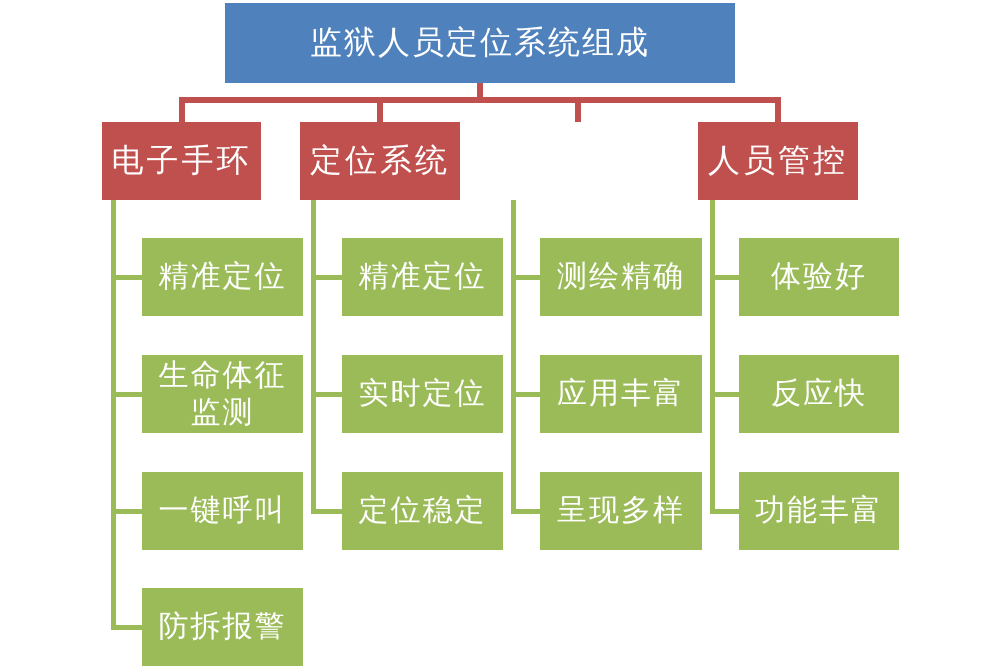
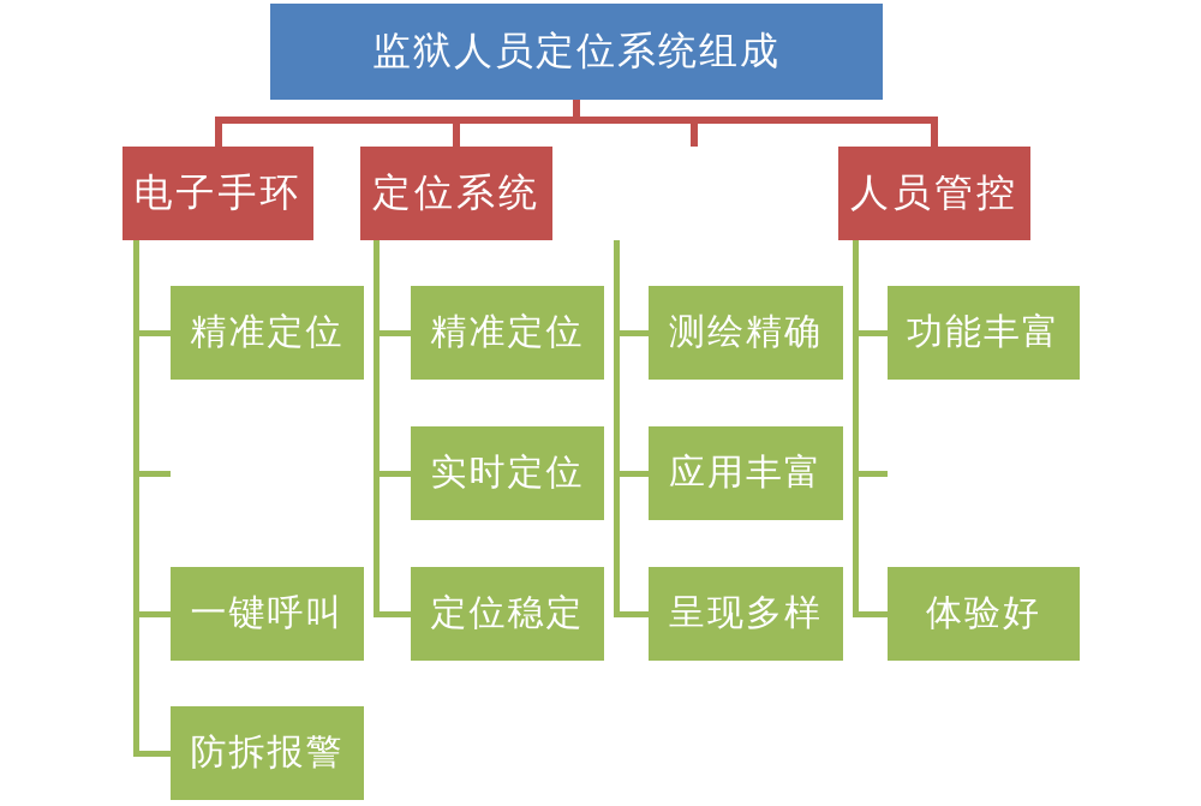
  监狱人员定位系统组成
  电子手环
  定位系统
  人员管控
  精准定位
- 生命体征监测
  一键呼叫
  防拆报警
  精准定位
  实时定位
  定位稳定
  测绘精确
  应用丰富
  呈现多样
- 体验好
+ 功能丰富
- 反应快
- 功能丰富
+ 体验好
